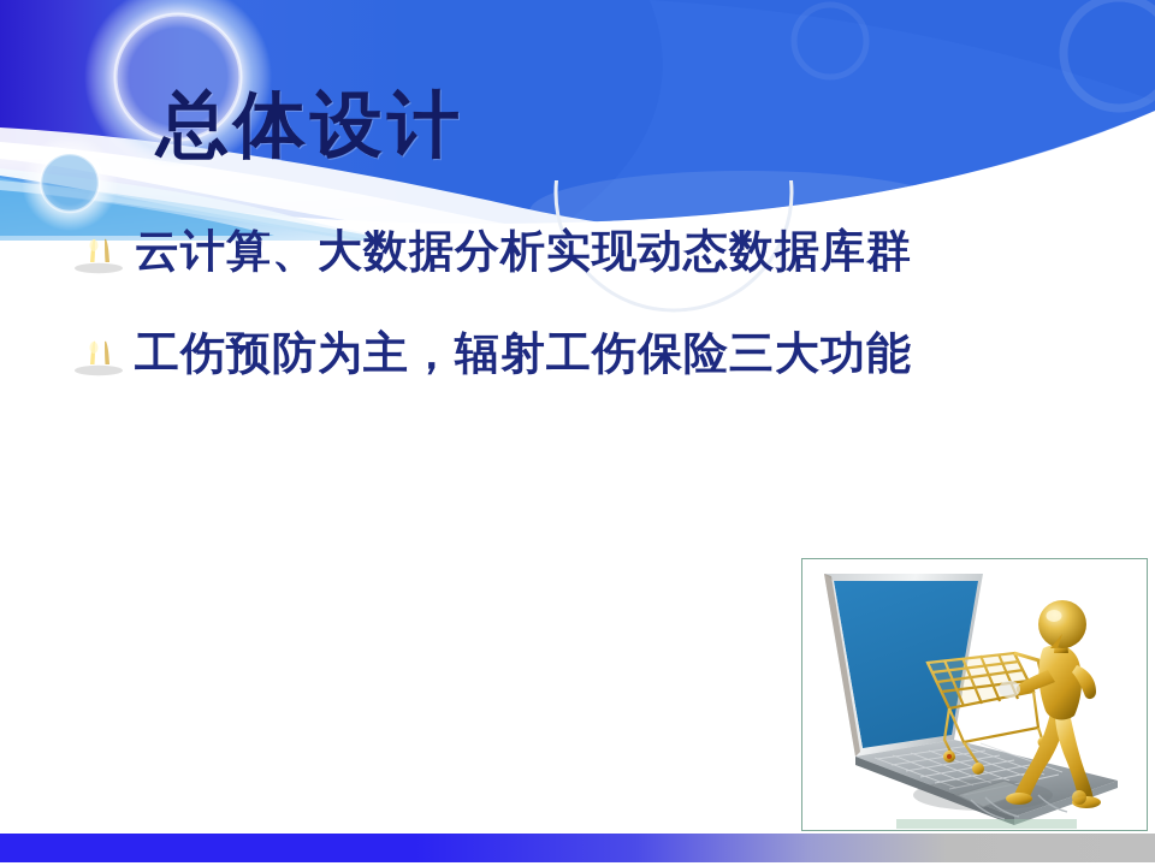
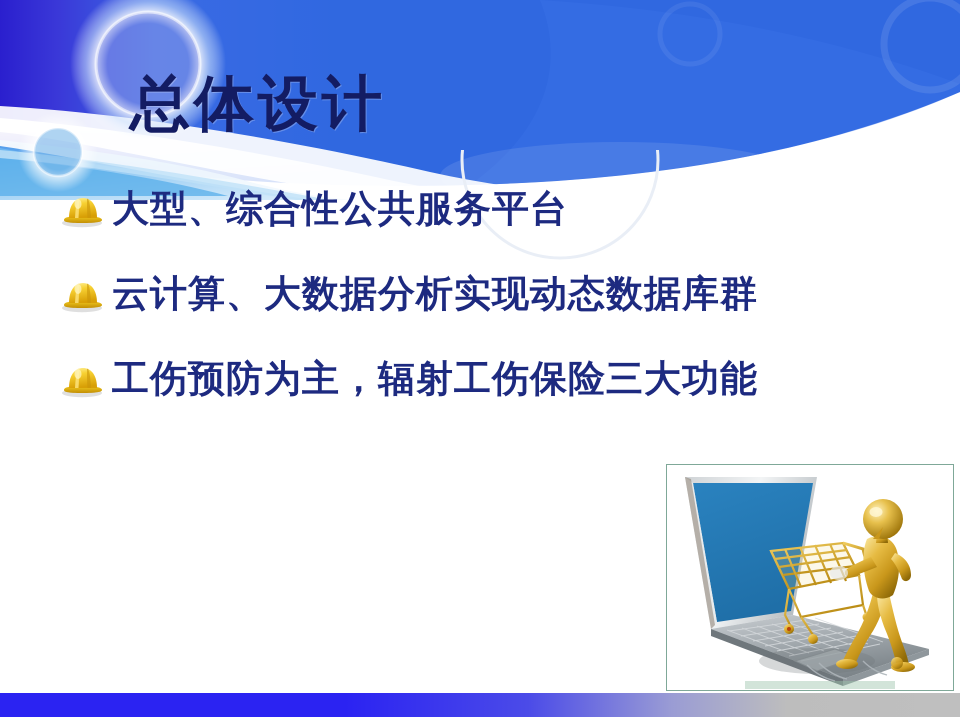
  总体设计
+ 大型、综合性公共服务平台
  云计算、大数据分析实现动态数据库群
  工伤预防为主，辐射工伤保险三大功能
